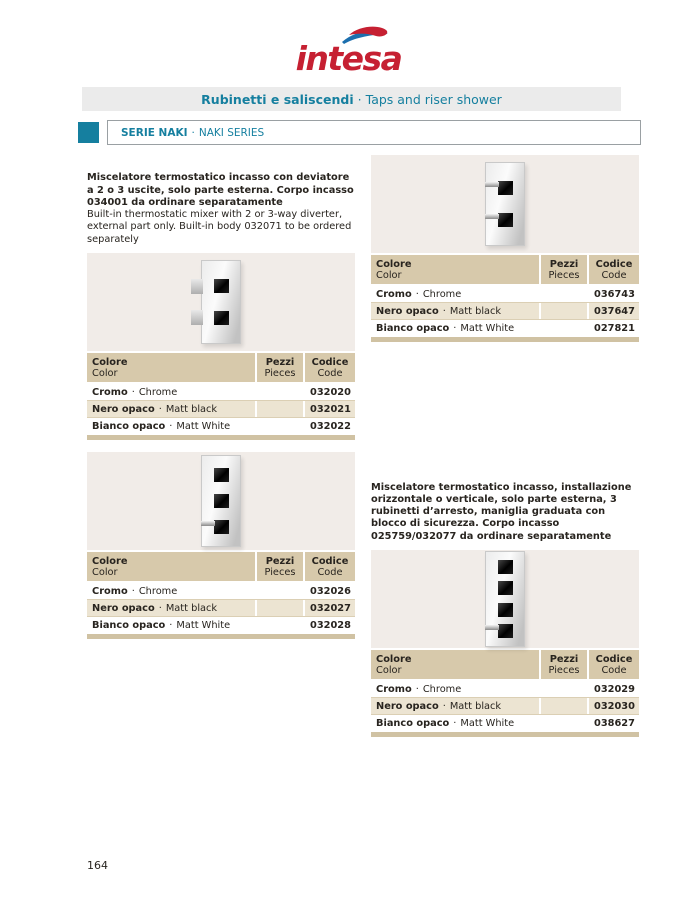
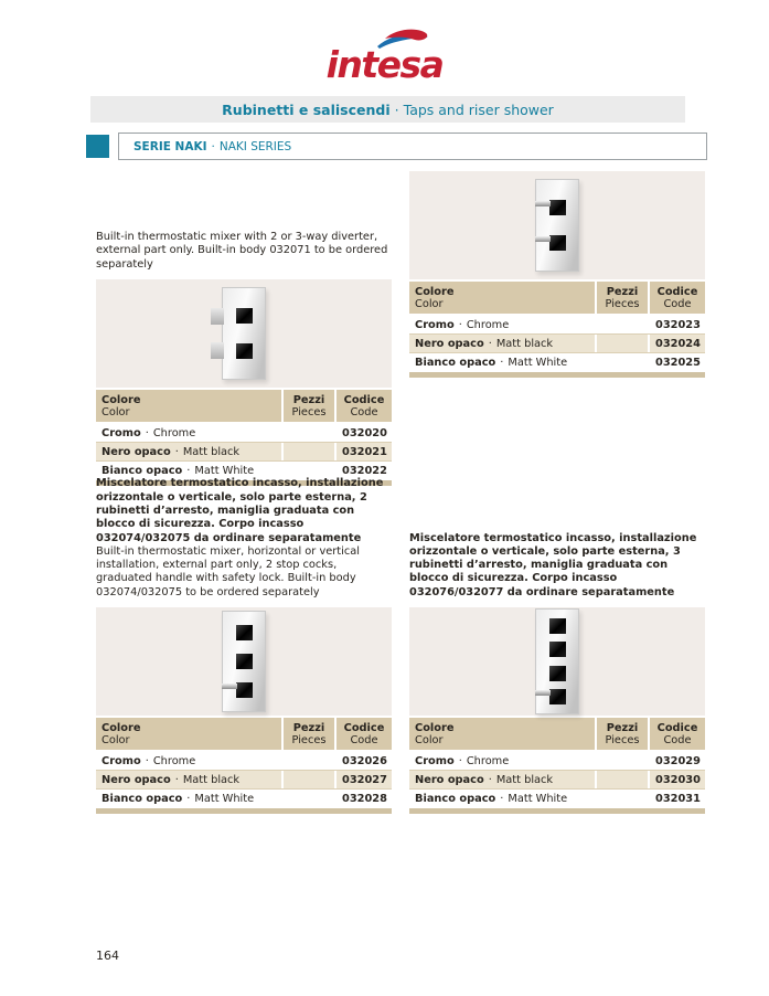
  intesa
  Rubinetti e saliscendi
  ·
  Taps and riser shower
  SERIE NAKI
  ·
  NAKI SERIES
- Miscelatore termostatico incasso con deviatore a 2 o 3 uscite, solo parte esterna. Corpo incasso 034001 da ordinare separatamente
  Built-in thermostatic mixer with 2 or 3-way diverter, external part only. Built-in body 032071 to be ordered separately
  Colore
  Color
  Pezzi
  Pieces
  Codice
  Code
  Cromo · Chrome
  032020
  Nero opaco · Matt black
  032021
  Bianco opaco · Matt White
  032022
  Colore
  Color
  Pezzi
  Pieces
  Codice
  Code
  Cromo · Chrome
- 036743
+ 032023
  Nero opaco · Matt black
- 037647
+ 032024
  Bianco opaco · Matt White
- 027821
+ 032025
+ Miscelatore termostatico incasso, installazione orizzontale o verticale, solo parte esterna, 2 rubinetti d’arresto, maniglia graduata con blocco di sicurezza. Corpo incasso 032074/032075 da ordinare separatamente
+ Built-in thermostatic mixer, horizontal or vertical installation, external part only, 2 stop cocks, graduated handle with safety lock. Built-in body 032074/032075 to be ordered separately
  Colore
  Color
  Pezzi
  Pieces
  Codice
  Code
  Cromo · Chrome
  032026
  Nero opaco · Matt black
  032027
  Bianco opaco · Matt White
  032028
- Miscelatore termostatico incasso, installazione orizzontale o verticale, solo parte esterna, 3 rubinetti d’arresto, maniglia graduata con blocco di sicurezza. Corpo incasso 025759/032077 da ordinare separatamente
+ Miscelatore termostatico incasso, installazione orizzontale o verticale, solo parte esterna, 3 rubinetti d’arresto, maniglia graduata con blocco di sicurezza. Corpo incasso 032076/032077 da ordinare separatamente
  Colore
  Color
  Pezzi
  Pieces
  Codice
  Code
  Cromo · Chrome
  032029
  Nero opaco · Matt black
  032030
  Bianco opaco · Matt White
- 038627
+ 032031
  164
